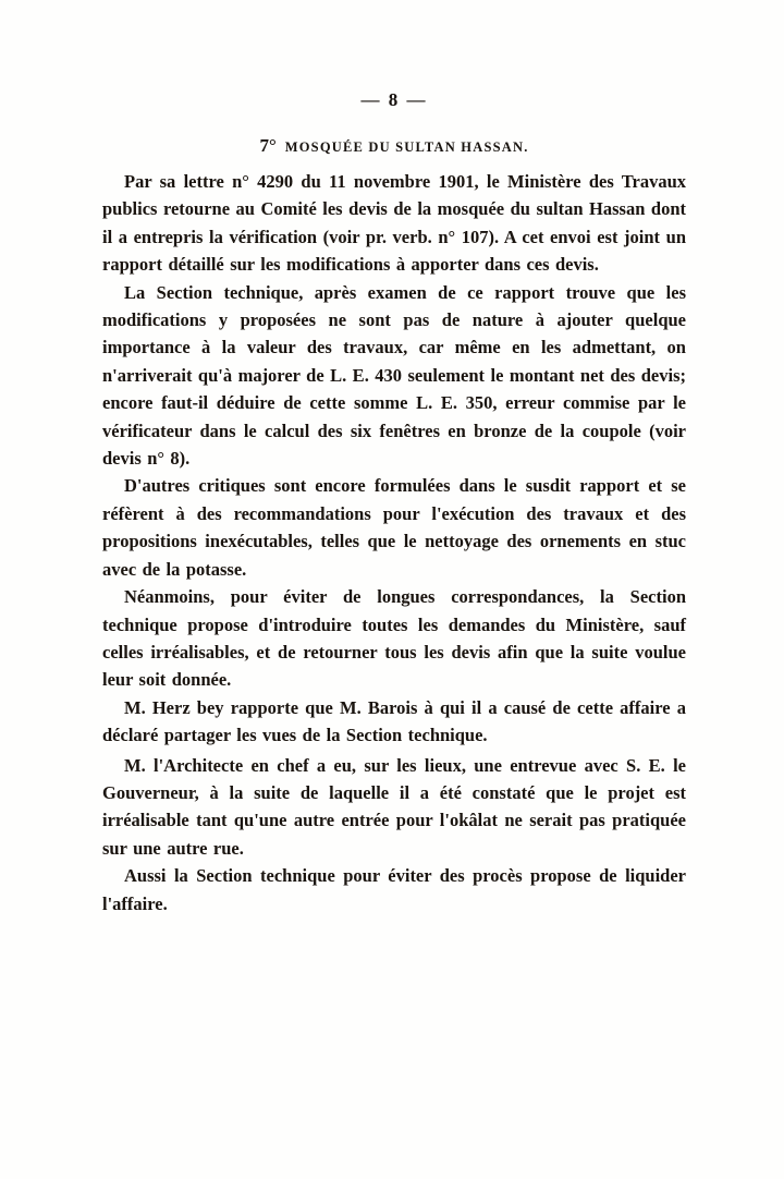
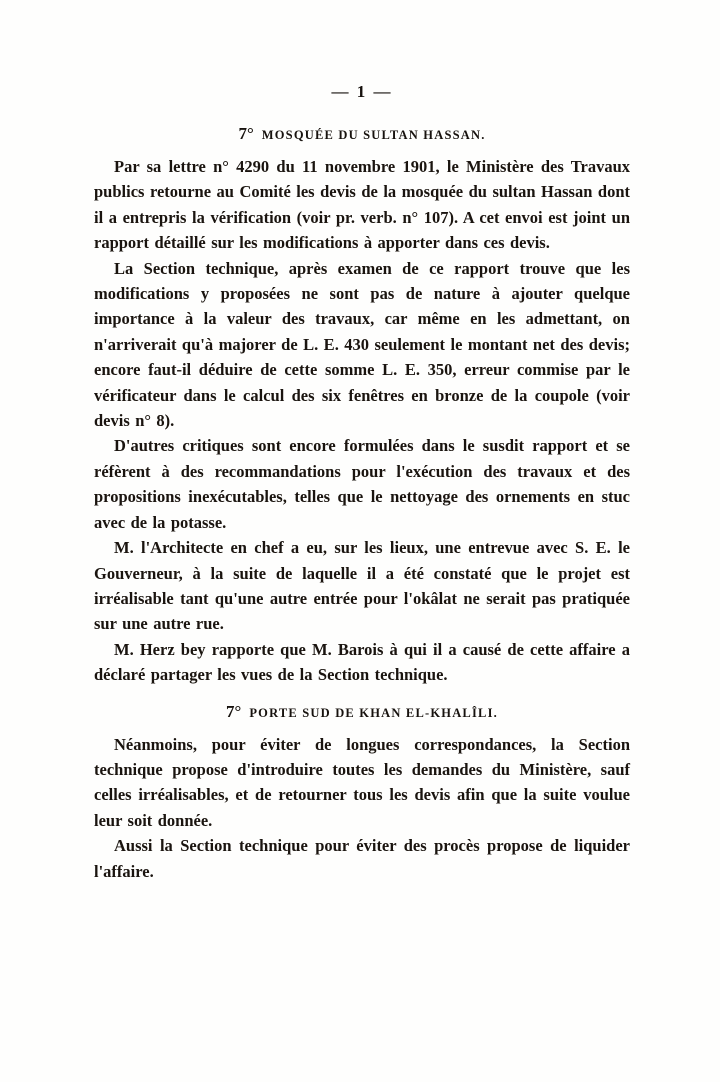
- — 8 —
+ — 1 —
  7° MOSQUÉE DU SULTAN HASSAN.
  Par sa lettre n° 4290 du 11 novembre 1901, le Ministère des Travaux publics retourne au Comité les devis de la mosquée du sultan Hassan dont il a entrepris la vérification (voir pr. verb. n° 107). A cet envoi est joint un rapport détaillé sur les modifications à apporter dans ces devis.
  La Section technique, après examen de ce rapport trouve que les modifications y proposées ne sont pas de nature à ajouter quelque importance à la valeur des travaux, car même en les admettant, on n'arriverait qu'à majorer de L. E. 430 seulement le montant net des devis; encore faut-il déduire de cette somme L. E. 350, erreur commise par le vérificateur dans le calcul des six fenêtres en bronze de la coupole (voir devis n° 8).
  D'autres critiques sont encore formulées dans le susdit rapport et se réfèrent à des recommandations pour l'exécution des travaux et des propositions inexécutables, telles que le nettoyage des ornements en stuc avec de la potasse.
- Néanmoins, pour éviter de longues correspondances, la Section technique propose d'introduire toutes les demandes du Ministère, sauf celles irréalisables, et de retourner tous les devis afin que la suite voulue leur soit donnée.
+ M. l'Architecte en chef a eu, sur les lieux, une entrevue avec S. E. le Gouverneur, à la suite de laquelle il a été constaté que le projet est irréalisable tant qu'une autre entrée pour l'okâlat ne serait pas pratiquée sur une autre rue.
  M. Herz bey rapporte que M. Barois à qui il a causé de cette affaire a déclaré partager les vues de la Section technique.
+ 7° PORTE SUD DE KHAN EL-KHALÎLI.
- M. l'Architecte en chef a eu, sur les lieux, une entrevue avec S. E. le Gouverneur, à la suite de laquelle il a été constaté que le projet est irréalisable tant qu'une autre entrée pour l'okâlat ne serait pas pratiquée sur une autre rue.
+ Néanmoins, pour éviter de longues correspondances, la Section technique propose d'introduire toutes les demandes du Ministère, sauf celles irréalisables, et de retourner tous les devis afin que la suite voulue leur soit donnée.
  Aussi la Section technique pour éviter des procès propose de liquider l'affaire.
